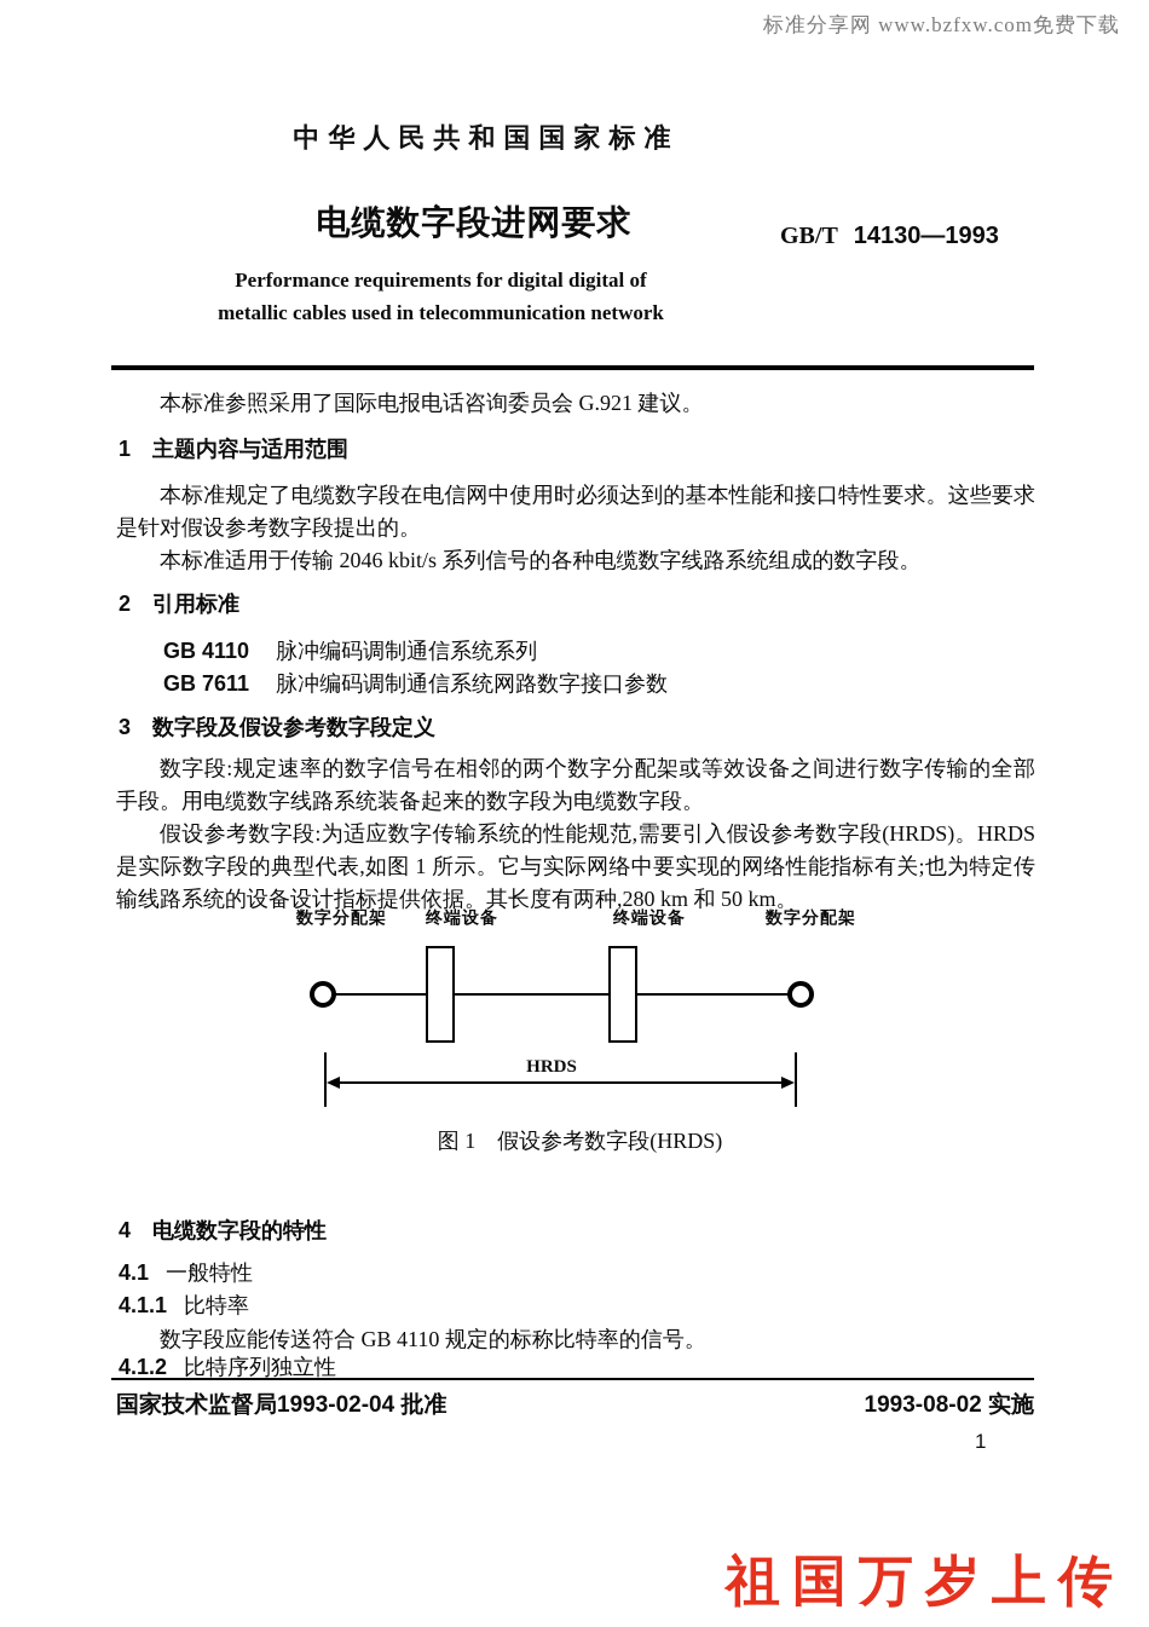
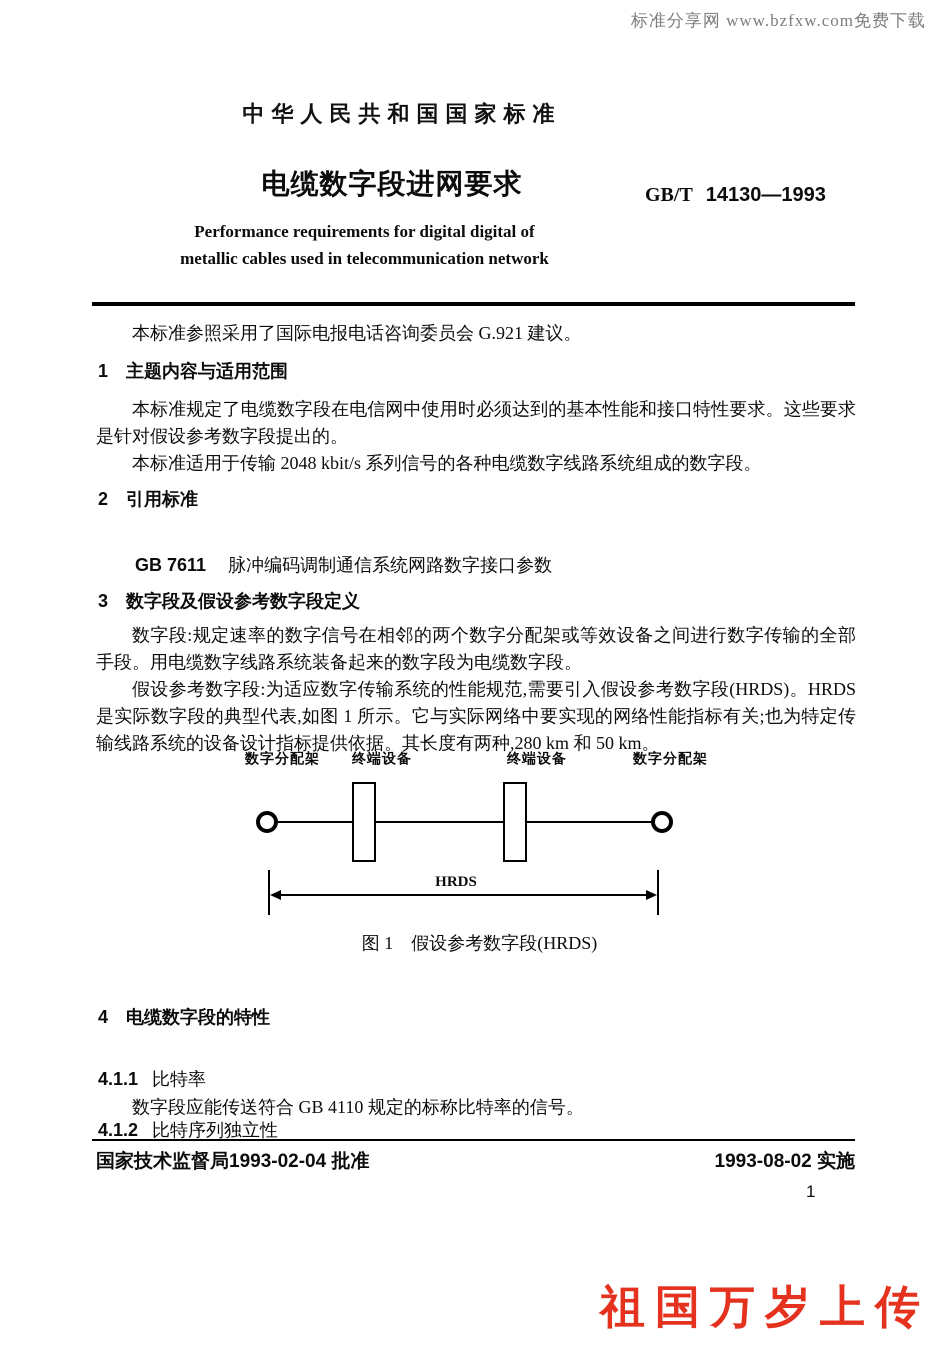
  标准分享网 www.bzfxw.com免费下载
  中华人民共和国国家标准
  电缆数字段进网要求
  GB/T 14130—1993
  Performance requirements for digital digital of
  metallic cables used in telecommunication network
  本标准参照采用了国际电报电话咨询委员会 G.921 建议。
  1 主题内容与适用范围
  本标准规定了电缆数字段在电信网中使用时必须达到的基本性能和接口特性要求。这些要求是针对假设参考数字段提出的。
- 本标准适用于传输 2046 kbit/s 系列信号的各种电缆数字线路系统组成的数字段。
+ 本标准适用于传输 2048 kbit/s 系列信号的各种电缆数字线路系统组成的数字段。
  2 引用标准
- GB 4110 脉冲编码调制通信系统系列
  GB 7611 脉冲编码调制通信系统网路数字接口参数
  3 数字段及假设参考数字段定义
  数字段:规定速率的数字信号在相邻的两个数字分配架或等效设备之间进行数字传输的全部手段。用电缆数字线路系统装备起来的数字段为电缆数字段。
  假设参考数字段:为适应数字传输系统的性能规范,需要引入假设参考数字段(HRDS)。HRDS 是实际数字段的典型代表,如图 1 所示。它与实际网络中要实现的网络性能指标有关;也为特定传输线路系统的设备设计指标提供依据。其长度有两种,280 km 和 50 km。
  数字分配架
  终端设备
  终端设备
  数字分配架
  HRDS
  图 1 假设参考数字段(HRDS)
  4 电缆数字段的特性
- 4.1 一般特性
  4.1.1 比特率
  数字段应能传送符合 GB 4110 规定的标称比特率的信号。
  4.1.2 比特序列独立性
  国家技术监督局1993-02-04 批准
  1993-08-02 实施
  1
  祖国万岁上传
